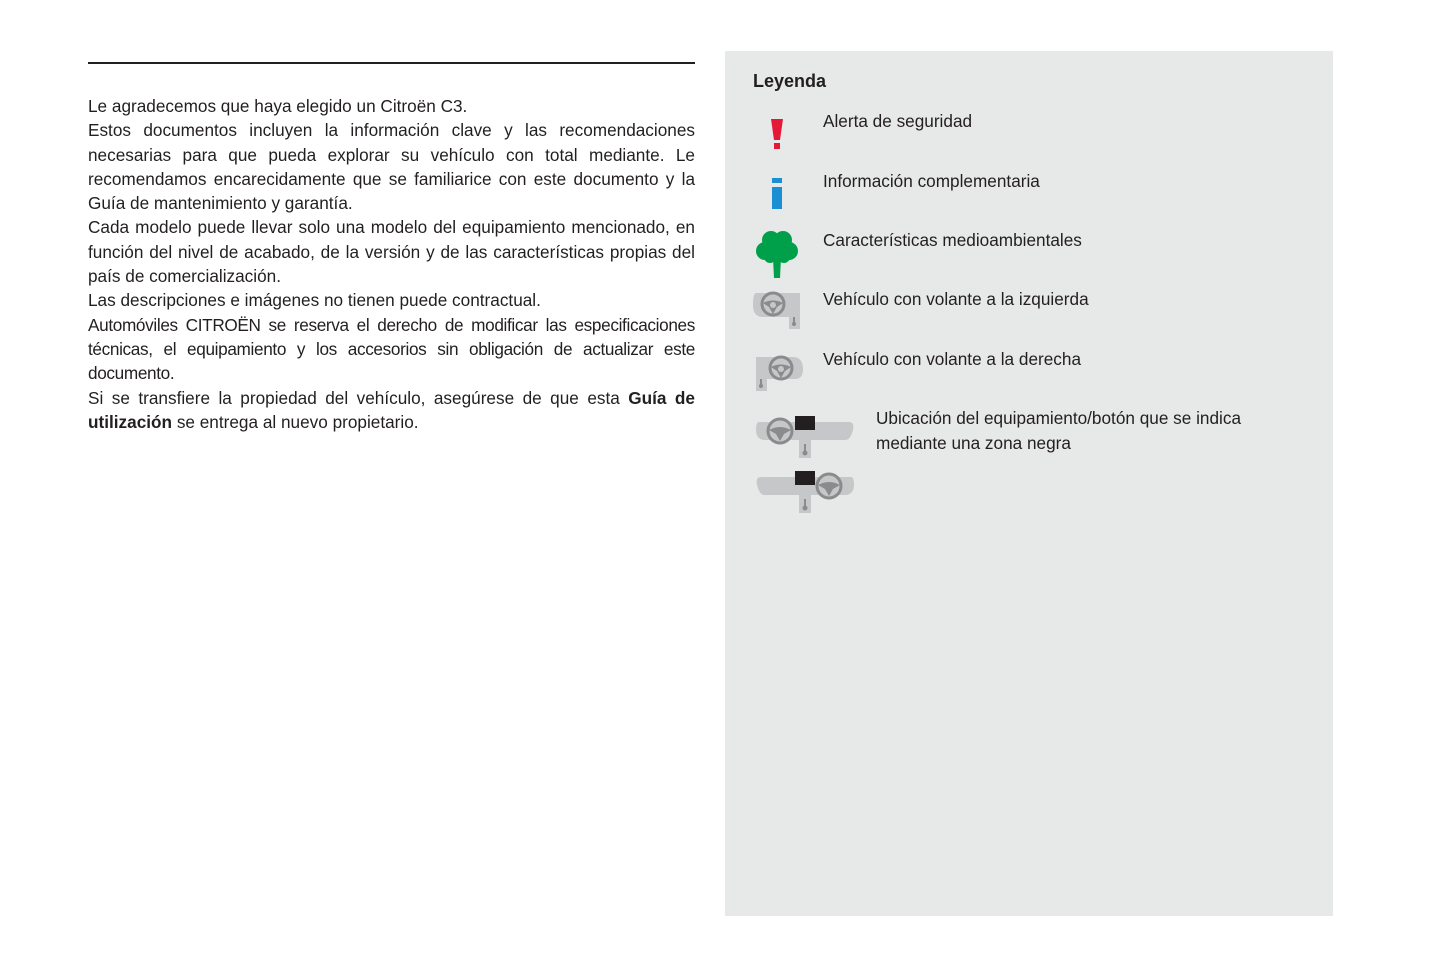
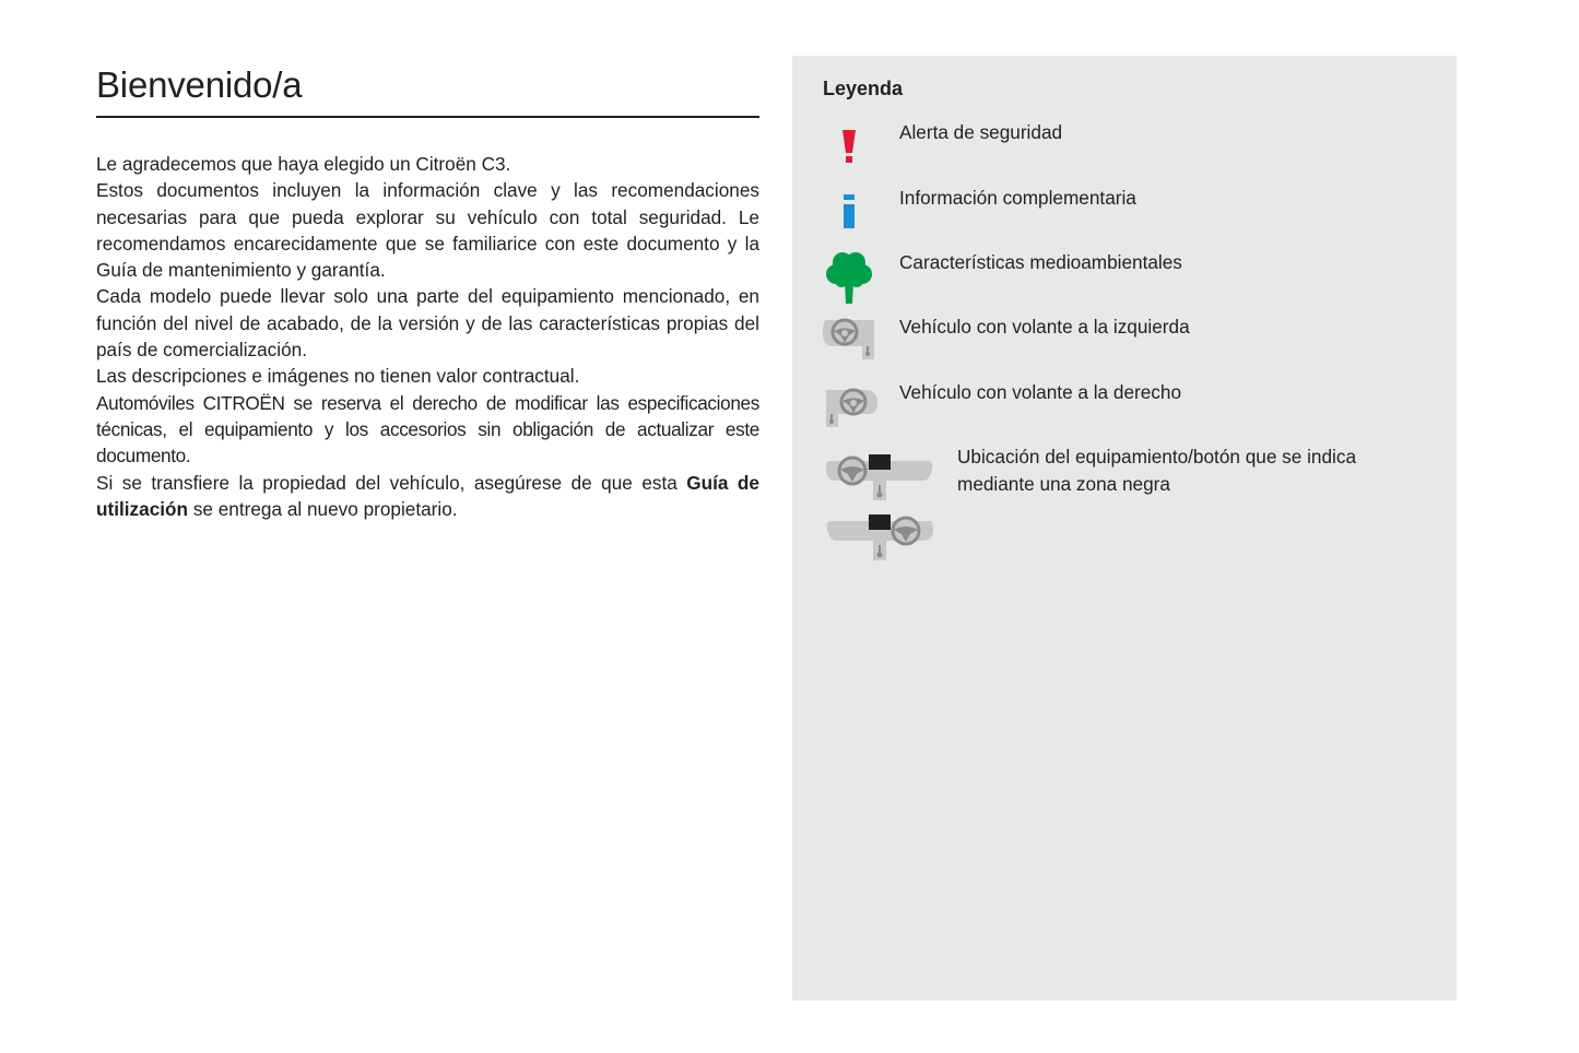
+ Bienvenido/a
  Le agradecemos que haya elegido un Citroën C3.
- Estos documentos incluyen la información clave y las recomendaciones necesarias para que pueda explorar su vehículo con total mediante. Le recomendamos encarecidamente que se familiarice con este documento y la Guía de mantenimiento y garantía.
+ Estos documentos incluyen la información clave y las recomendaciones necesarias para que pueda explorar su vehículo con total seguridad. Le recomendamos encarecidamente que se familiarice con este documento y la Guía de mantenimiento y garantía.
- Cada modelo puede llevar solo una modelo del equipamiento mencionado, en función del nivel de acabado, de la versión y de las características propias del país de comercialización.
+ Cada modelo puede llevar solo una parte del equipamiento mencionado, en función del nivel de acabado, de la versión y de las características propias del país de comercialización.
- Las descripciones e imágenes no tienen puede contractual.
+ Las descripciones e imágenes no tienen valor contractual.
  Automóviles CITROËN se reserva el derecho de modificar las especificaciones técnicas, el equipamiento y los accesorios sin obligación de actualizar este documento.
  Si se transfiere la propiedad del vehículo, asegúrese de que esta Guía de utilización se entrega al nuevo propietario.
  Leyenda
  Alerta de seguridad
  Información complementaria
  Características medioambientales
  Vehículo con volante a la izquierda
- Vehículo con volante a la derecha
+ Vehículo con volante a la derecho
  Ubicación del equipamiento/botón que se indica mediante una zona negra
